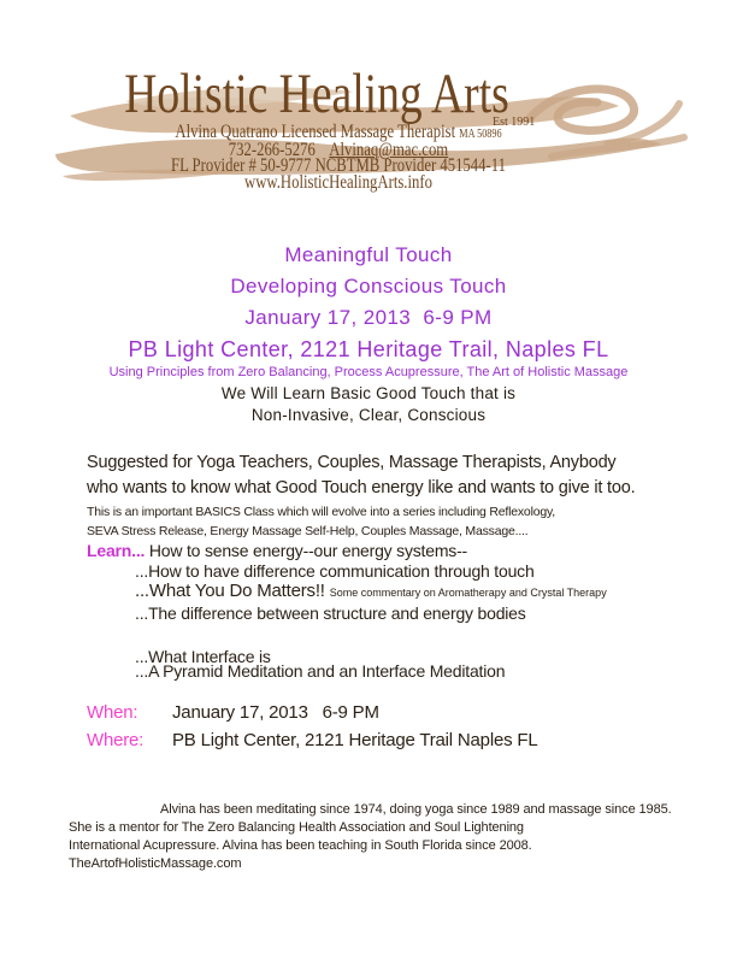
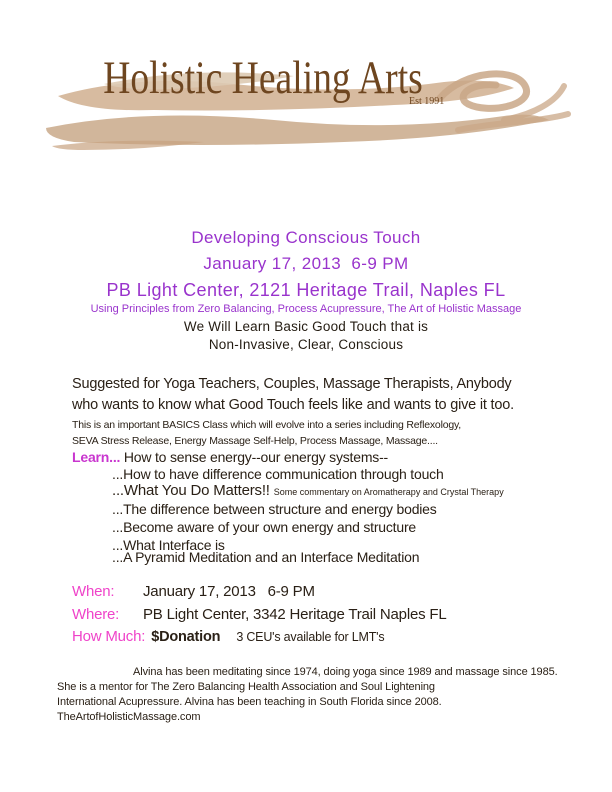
  Holistic Healing Arts
  Est 1991
- Alvina Quatrano Licensed Massage Therapist MA 50896
- 732-266-5276 Alvinaq@mac.com
- FL Provider # 50-9777 NCBTMB Provider 451544-11
- www.HolisticHealingArts.info
- Meaningful Touch
  Developing Conscious Touch
  January 17, 2013 6-9 PM
  PB Light Center, 2121 Heritage Trail, Naples FL
  Using Principles from Zero Balancing, Process Acupressure, The Art of Holistic Massage
  We Will Learn Basic Good Touch that is
  Non-Invasive, Clear, Conscious
  Suggested for Yoga Teachers, Couples, Massage Therapists, Anybody
- who wants to know what Good Touch energy like and wants to give it too.
+ who wants to know what Good Touch feels like and wants to give it too.
  This is an important BASICS Class which will evolve into a series including Reflexology,
- SEVA Stress Release, Energy Massage Self-Help, Couples Massage, Massage....
+ SEVA Stress Release, Energy Massage Self-Help, Process Massage, Massage....
  Learn... How to sense energy--our energy systems--
  ...How to have difference communication through touch
  ...What You Do Matters!! Some commentary on Aromatherapy and Crystal Therapy
  ...The difference between structure and energy bodies
+ ...Become aware of your own energy and structure
  ...What Interface is
  ...A Pyramid Meditation and an Interface Meditation
  When: January 17, 2013 6-9 PM
- Where: PB Light Center, 2121 Heritage Trail Naples FL
+ Where: PB Light Center, 3342 Heritage Trail Naples FL
+ How Much: $Donation 3 CEU's available for LMT's
  Alvina has been meditating since 1974, doing yoga since 1989 and massage since 1985.
  She is a mentor for The Zero Balancing Health Association and Soul Lightening
  International Acupressure. Alvina has been teaching in South Florida since 2008.
  TheArtofHolisticMassage.com
